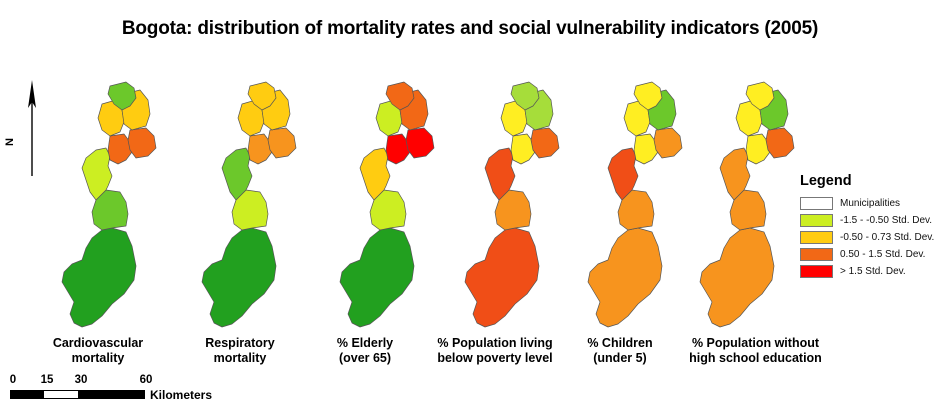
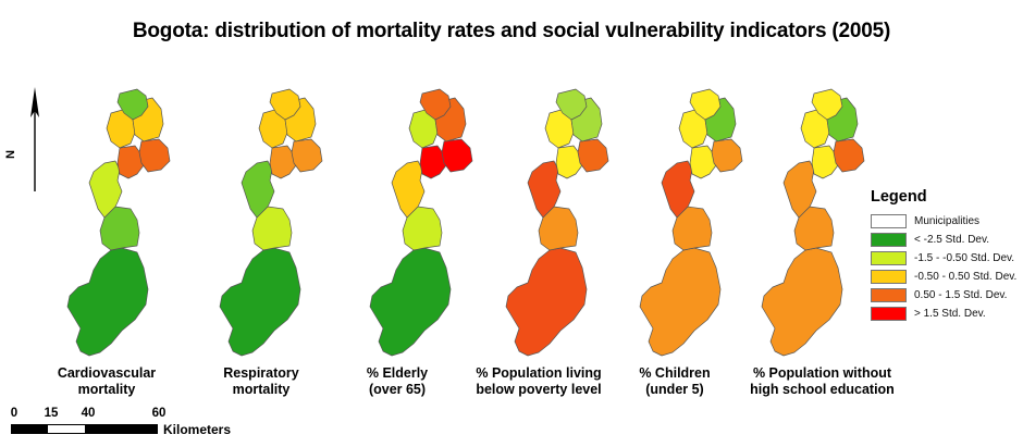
  Bogota: distribution of mortality rates and social vulnerability indicators (2005)
  Cardiovascular
  mortality
  Respiratory
  mortality
  % Elderly
  (over 65)
  % Population living
  below poverty level
  % Children
  (under 5)
  % Population without
  high school education
  0
  15
- 30
+ 40
  60
  Kilometers
  Legend
  Municipalities
+ < -2.5 Std. Dev.
  -1.5 - -0.50 Std. Dev.
- -0.50 - 0.73 Std. Dev.
+ -0.50 - 0.50 Std. Dev.
  0.50 - 1.5 Std. Dev.
  > 1.5 Std. Dev.
